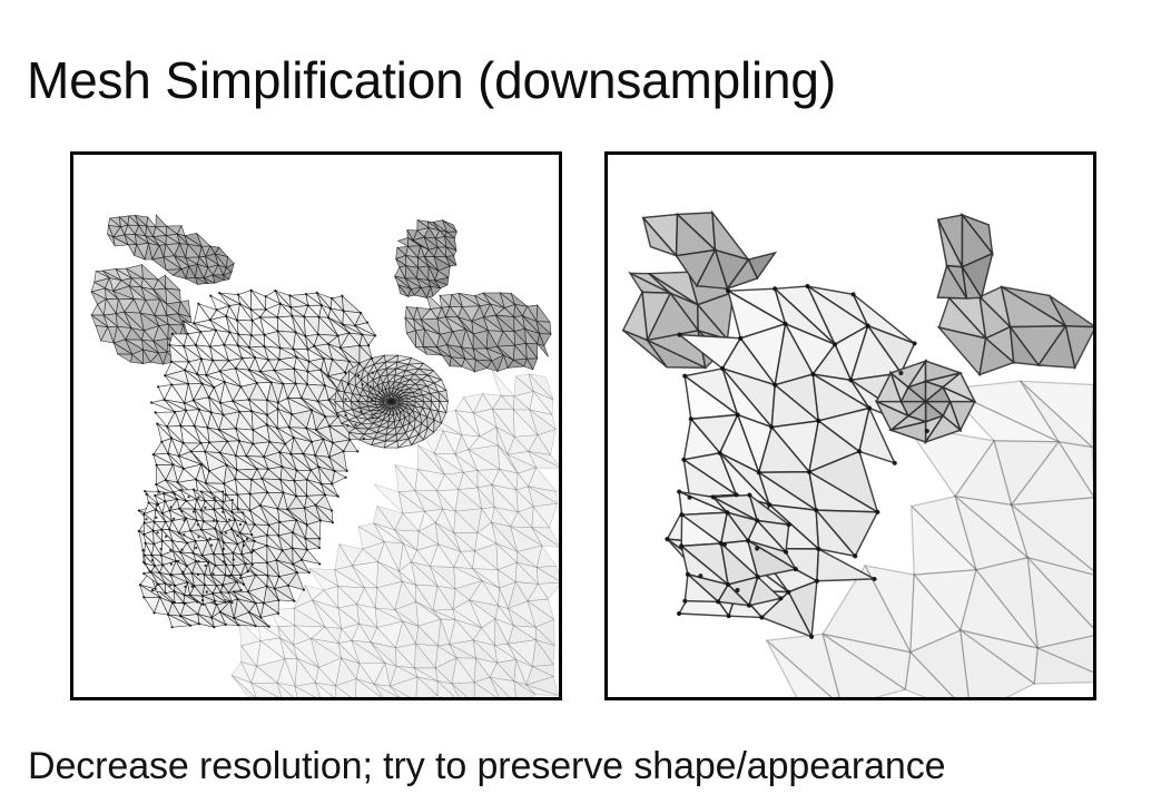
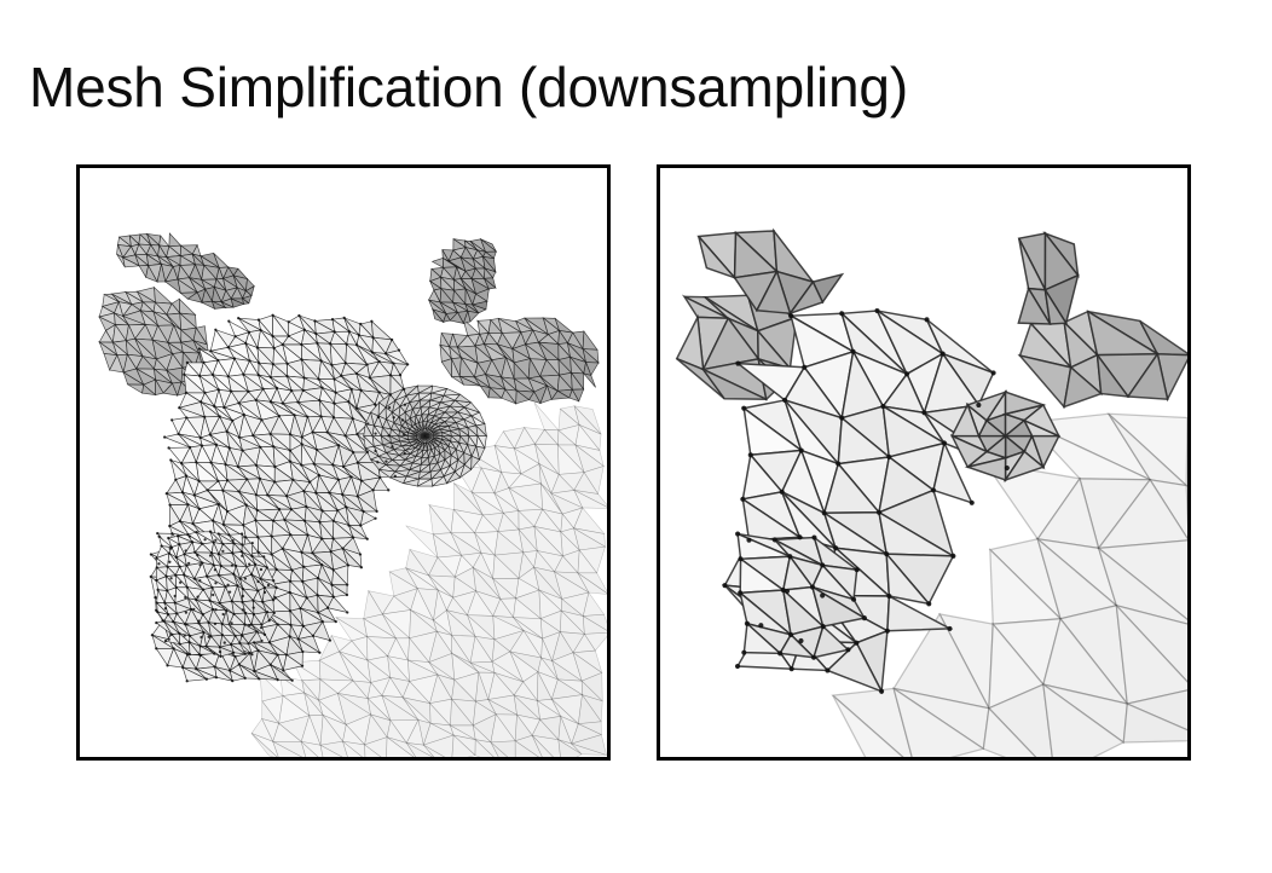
  Mesh Simplification (downsampling)
- Decrease resolution; try to preserve shape/appearance
